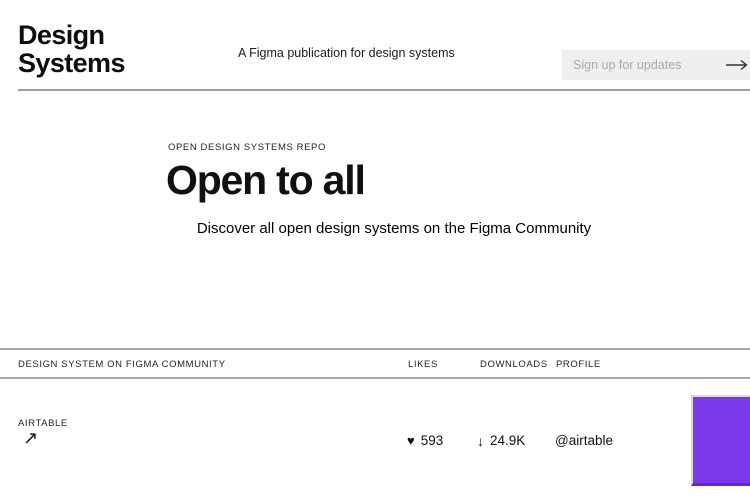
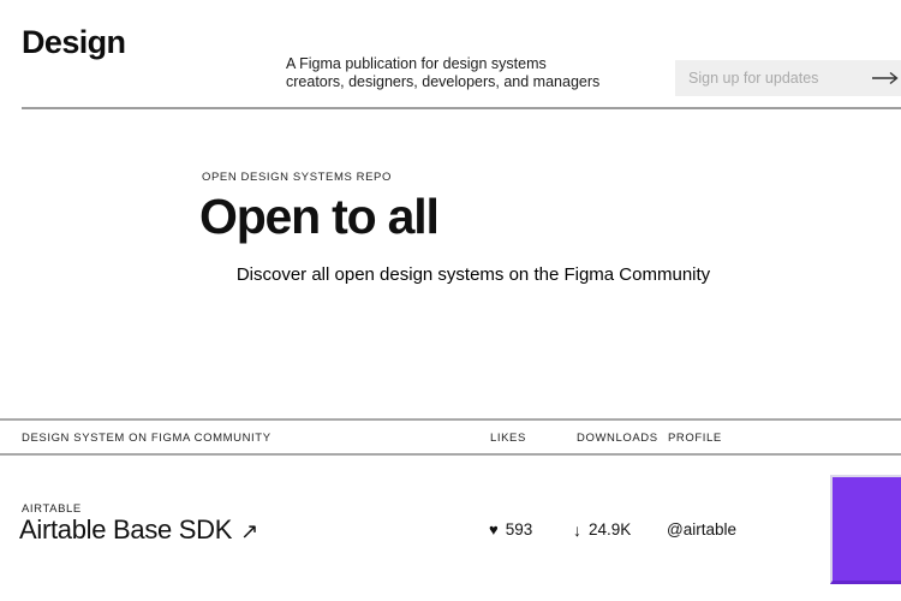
  Design
- Systems
  A Figma publication for design systems
+ creators, designers, developers, and managers
  Sign up for updates
  OPEN DESIGN SYSTEMS REPO
  Open to all
  Discover all open design systems on the Figma Community
  DESIGN SYSTEM ON FIGMA COMMUNITY
  LIKES
  DOWNLOADS
  PROFILE
  AIRTABLE
+ Airtable Base SDK
  ↗
  ♥
  593
  ↓
  24.9K
  @airtable
